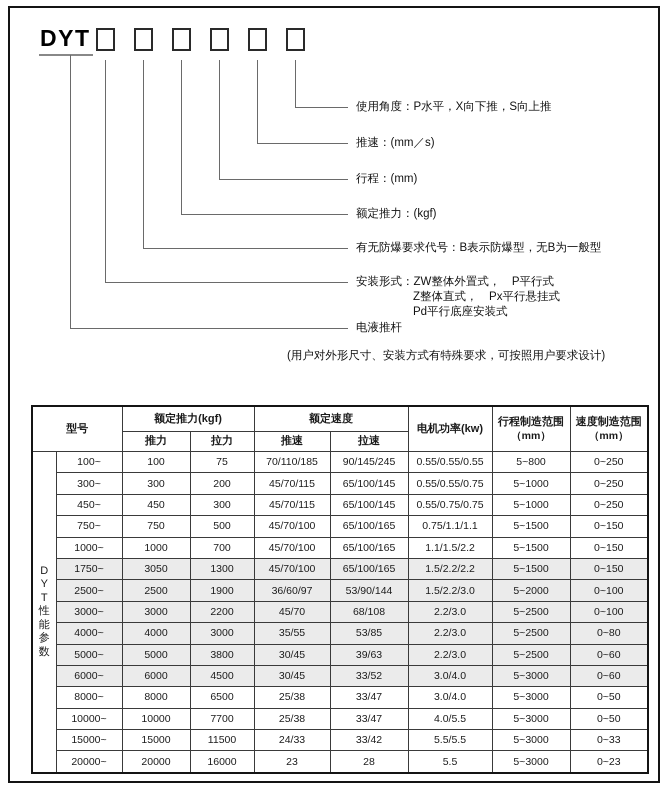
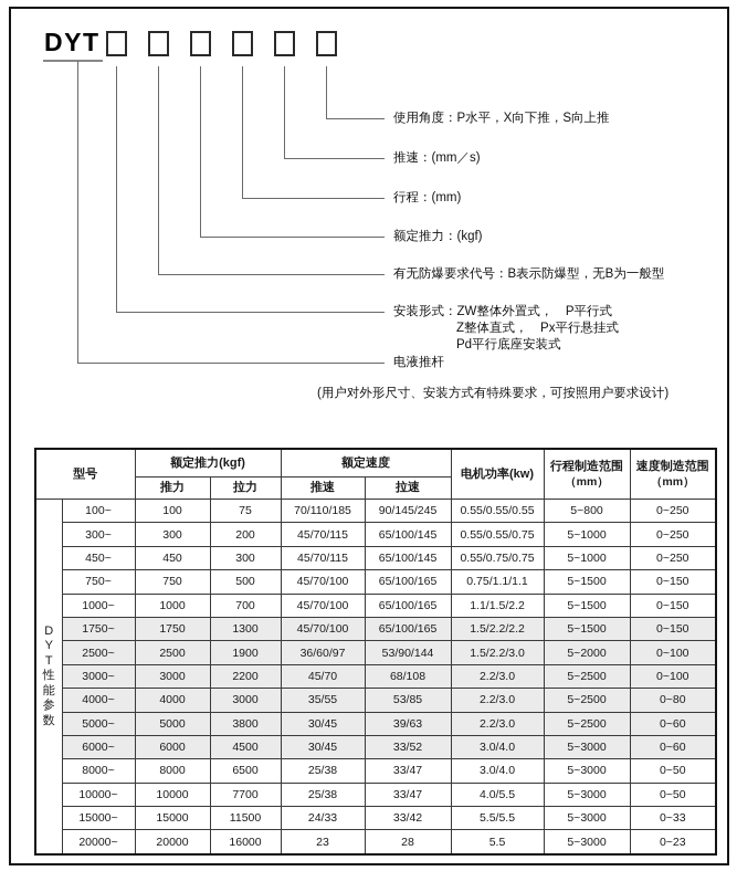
  DYT
  使用角度：P水平，X向下推，S向上推
  推速：(mm／s)
  行程：(mm)
  额定推力：(kgf)
  有无防爆要求代号：B表示防爆型，无B为一般型
  安装形式：ZW整体外置式， P平行式
  Z整体直式， Px平行悬挂式
  Pd平行底座安装式
  电液推杆
  (用户对外形尺寸、安装方式有特殊要求，可按照用户要求设计)
  型号	额定推力(kgf)	额定速度	电机功率(kw)	行程制造范围 （mm）	速度制造范围 （mm）
  推力	拉力	推速	拉速
  DYT性能参数	100~	100	75	70/110/185	90/145/245	0.55/0.55/0.55	5~800	0~250
  300~	300	200	45/70/115	65/100/145	0.55/0.55/0.75	5~1000	0~250
  450~	450	300	45/70/115	65/100/145	0.55/0.75/0.75	5~1000	0~250
  750~	750	500	45/70/100	65/100/165	0.75/1.1/1.1	5~1500	0~150
  1000~	1000	700	45/70/100	65/100/165	1.1/1.5/2.2	5~1500	0~150
- 1750~	3050	1300	45/70/100	65/100/165	1.5/2.2/2.2	5~1500	0~150
+ 1750~	1750	1300	45/70/100	65/100/165	1.5/2.2/2.2	5~1500	0~150
  2500~	2500	1900	36/60/97	53/90/144	1.5/2.2/3.0	5~2000	0~100
  3000~	3000	2200	45/70	68/108	2.2/3.0	5~2500	0~100
  4000~	4000	3000	35/55	53/85	2.2/3.0	5~2500	0~80
  5000~	5000	3800	30/45	39/63	2.2/3.0	5~2500	0~60
  6000~	6000	4500	30/45	33/52	3.0/4.0	5~3000	0~60
  8000~	8000	6500	25/38	33/47	3.0/4.0	5~3000	0~50
  10000~	10000	7700	25/38	33/47	4.0/5.5	5~3000	0~50
  15000~	15000	11500	24/33	33/42	5.5/5.5	5~3000	0~33
  20000~	20000	16000	23	28	5.5	5~3000	0~23
